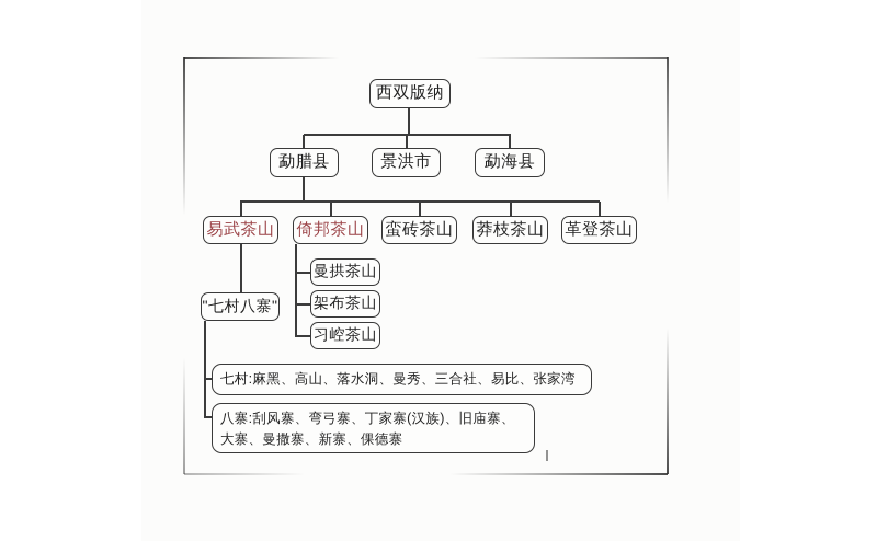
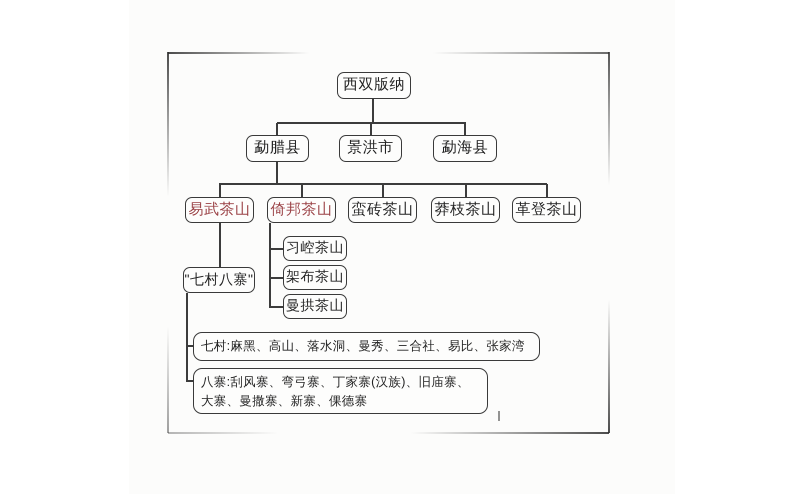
  西双版纳
  勐腊县
  景洪市
  勐海县
  易武茶山
  倚邦茶山
  蛮砖茶山
  莽枝茶山
  革登茶山
- 曼拱茶山
+ 习崆茶山
  架布茶山
- 习崆茶山
+ 曼拱茶山
  "七村八寨"
  七村:麻黑、高山、落水洞、曼秀、三合社、易比、张家湾
  八寨:刮风寨、弯弓寨、丁家寨(汉族)、旧庙寨、大寨、曼撒寨、新寨、倮德寨
